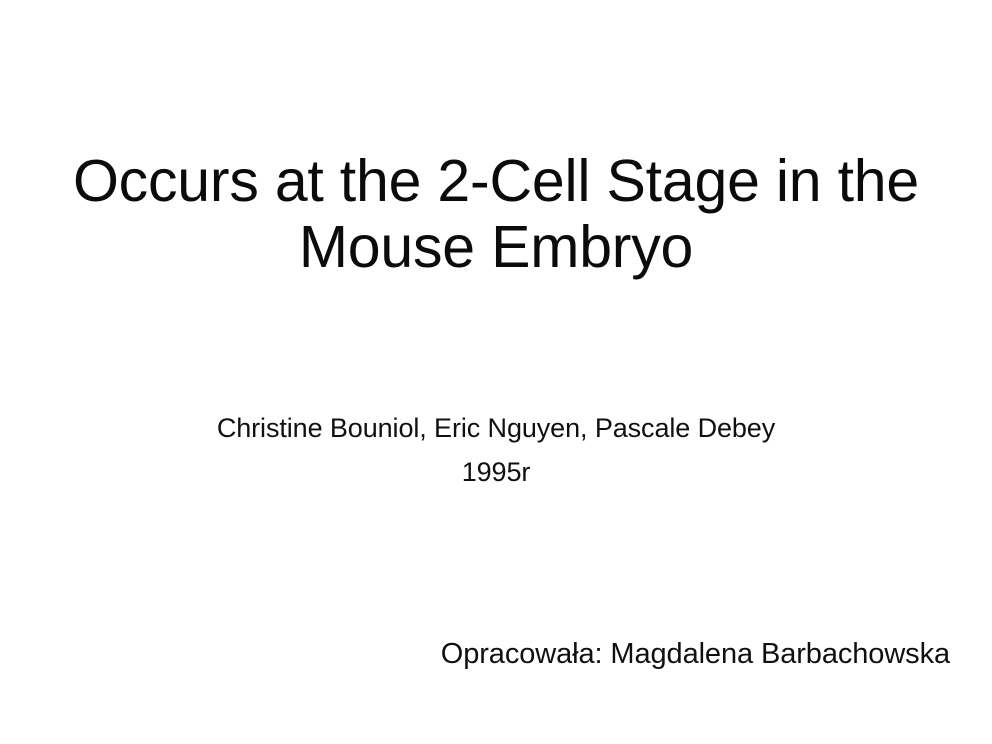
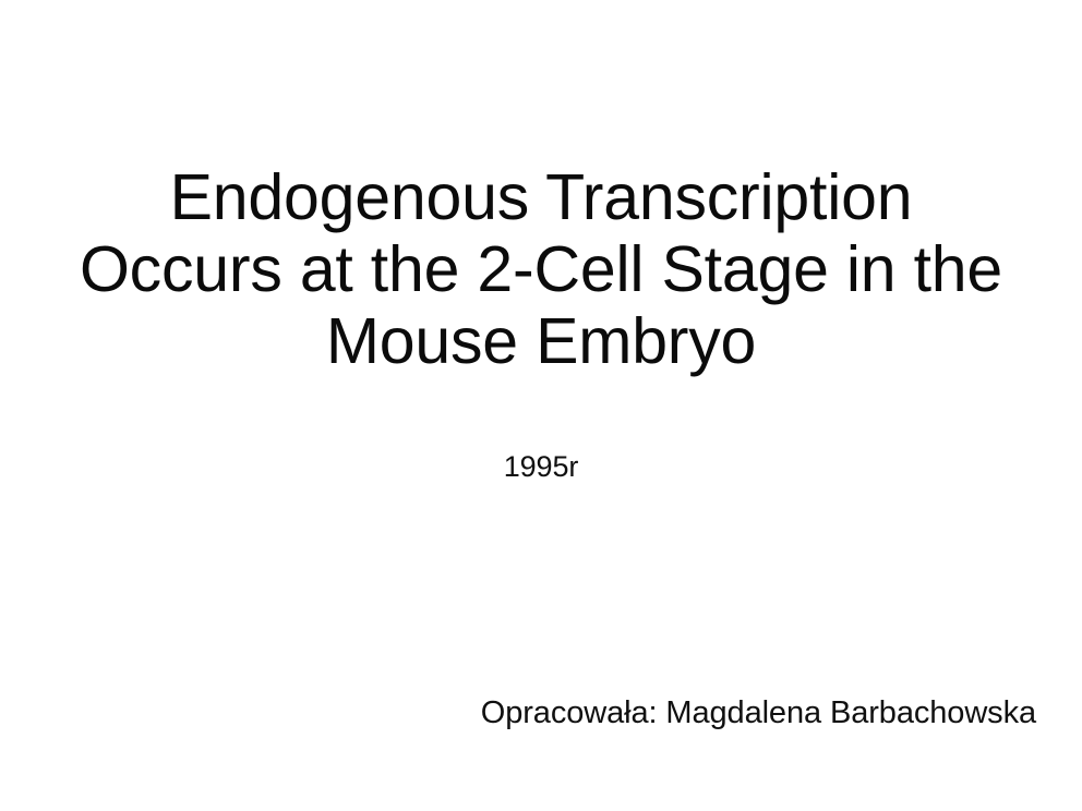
+ Endogenous Transcription
  Occurs at the 2-Cell Stage in the
  Mouse Embryo
- Christine Bouniol, Eric Nguyen, Pascale Debey
  1995r
  Opracowała: Magdalena Barbachowska
